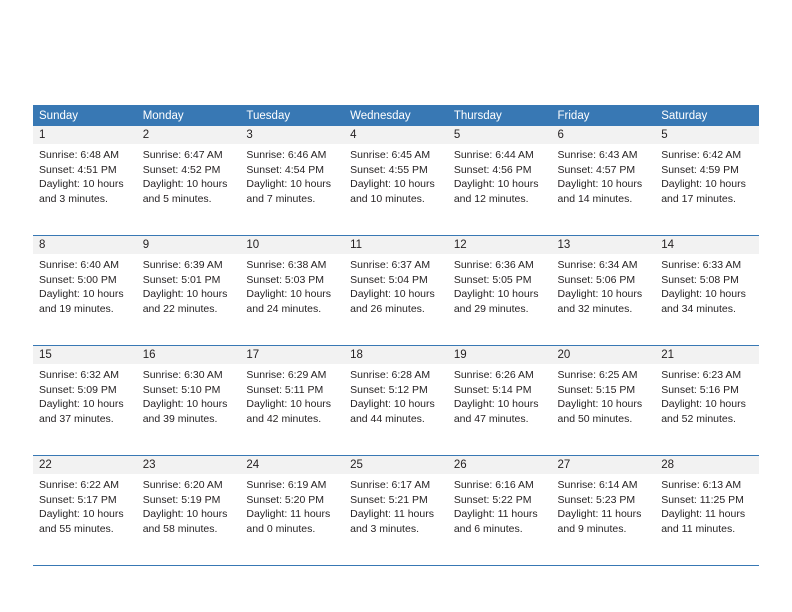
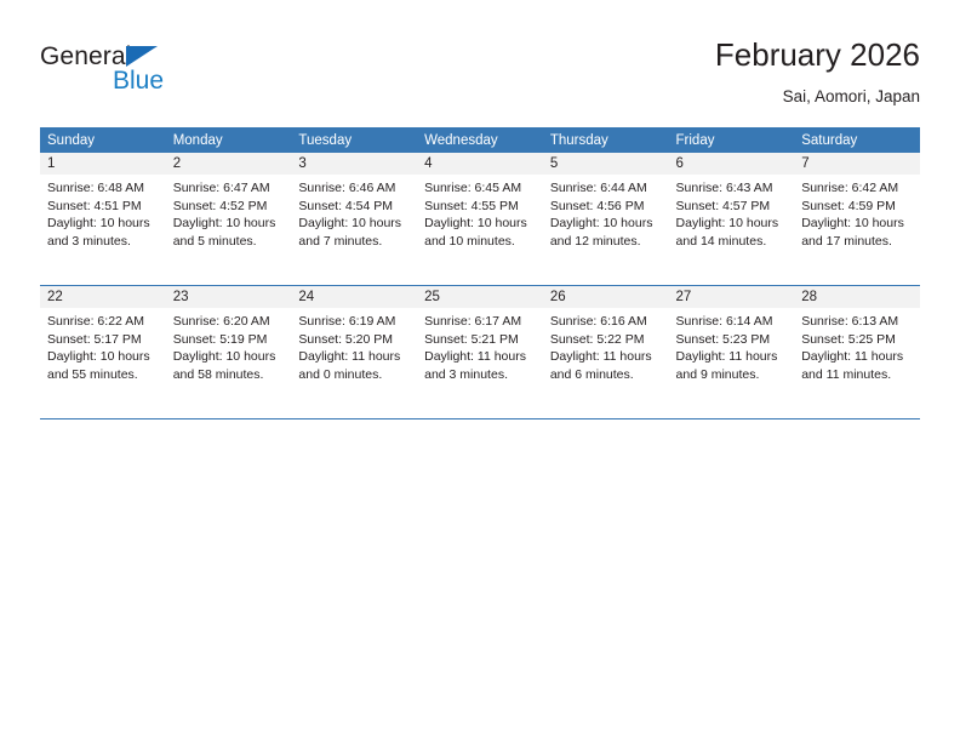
+ General
+ Blue
+ February 2026
+ Sai, Aomori, Japan
  Sunday	Monday	Tuesday	Wednesday	Thursday	Friday	Saturday
- 1 Sunrise: 6:48 AM Sunset: 4:51 PM Daylight: 10 hours and 3 minutes.	2 Sunrise: 6:47 AM Sunset: 4:52 PM Daylight: 10 hours and 5 minutes.	3 Sunrise: 6:46 AM Sunset: 4:54 PM Daylight: 10 hours and 7 minutes.	4 Sunrise: 6:45 AM Sunset: 4:55 PM Daylight: 10 hours and 10 minutes.	5 Sunrise: 6:44 AM Sunset: 4:56 PM Daylight: 10 hours and 12 minutes.	6 Sunrise: 6:43 AM Sunset: 4:57 PM Daylight: 10 hours and 14 minutes.	5 Sunrise: 6:42 AM Sunset: 4:59 PM Daylight: 10 hours and 17 minutes.
+ 1 Sunrise: 6:48 AM Sunset: 4:51 PM Daylight: 10 hours and 3 minutes.	2 Sunrise: 6:47 AM Sunset: 4:52 PM Daylight: 10 hours and 5 minutes.	3 Sunrise: 6:46 AM Sunset: 4:54 PM Daylight: 10 hours and 7 minutes.	4 Sunrise: 6:45 AM Sunset: 4:55 PM Daylight: 10 hours and 10 minutes.	5 Sunrise: 6:44 AM Sunset: 4:56 PM Daylight: 10 hours and 12 minutes.	6 Sunrise: 6:43 AM Sunset: 4:57 PM Daylight: 10 hours and 14 minutes.	7 Sunrise: 6:42 AM Sunset: 4:59 PM Daylight: 10 hours and 17 minutes.
- 8 Sunrise: 6:40 AM Sunset: 5:00 PM Daylight: 10 hours and 19 minutes.	9 Sunrise: 6:39 AM Sunset: 5:01 PM Daylight: 10 hours and 22 minutes.	10 Sunrise: 6:38 AM Sunset: 5:03 PM Daylight: 10 hours and 24 minutes.	11 Sunrise: 6:37 AM Sunset: 5:04 PM Daylight: 10 hours and 26 minutes.	12 Sunrise: 6:36 AM Sunset: 5:05 PM Daylight: 10 hours and 29 minutes.	13 Sunrise: 6:34 AM Sunset: 5:06 PM Daylight: 10 hours and 32 minutes.	14 Sunrise: 6:33 AM Sunset: 5:08 PM Daylight: 10 hours and 34 minutes.
- 15 Sunrise: 6:32 AM Sunset: 5:09 PM Daylight: 10 hours and 37 minutes.	16 Sunrise: 6:30 AM Sunset: 5:10 PM Daylight: 10 hours and 39 minutes.	17 Sunrise: 6:29 AM Sunset: 5:11 PM Daylight: 10 hours and 42 minutes.	18 Sunrise: 6:28 AM Sunset: 5:12 PM Daylight: 10 hours and 44 minutes.	19 Sunrise: 6:26 AM Sunset: 5:14 PM Daylight: 10 hours and 47 minutes.	20 Sunrise: 6:25 AM Sunset: 5:15 PM Daylight: 10 hours and 50 minutes.	21 Sunrise: 6:23 AM Sunset: 5:16 PM Daylight: 10 hours and 52 minutes.
- 22 Sunrise: 6:22 AM Sunset: 5:17 PM Daylight: 10 hours and 55 minutes.	23 Sunrise: 6:20 AM Sunset: 5:19 PM Daylight: 10 hours and 58 minutes.	24 Sunrise: 6:19 AM Sunset: 5:20 PM Daylight: 11 hours and 0 minutes.	25 Sunrise: 6:17 AM Sunset: 5:21 PM Daylight: 11 hours and 3 minutes.	26 Sunrise: 6:16 AM Sunset: 5:22 PM Daylight: 11 hours and 6 minutes.	27 Sunrise: 6:14 AM Sunset: 5:23 PM Daylight: 11 hours and 9 minutes.	28 Sunrise: 6:13 AM Sunset: 11:25 PM Daylight: 11 hours and 11 minutes.
+ 22 Sunrise: 6:22 AM Sunset: 5:17 PM Daylight: 10 hours and 55 minutes.	23 Sunrise: 6:20 AM Sunset: 5:19 PM Daylight: 10 hours and 58 minutes.	24 Sunrise: 6:19 AM Sunset: 5:20 PM Daylight: 11 hours and 0 minutes.	25 Sunrise: 6:17 AM Sunset: 5:21 PM Daylight: 11 hours and 3 minutes.	26 Sunrise: 6:16 AM Sunset: 5:22 PM Daylight: 11 hours and 6 minutes.	27 Sunrise: 6:14 AM Sunset: 5:23 PM Daylight: 11 hours and 9 minutes.	28 Sunrise: 6:13 AM Sunset: 5:25 PM Daylight: 11 hours and 11 minutes.
